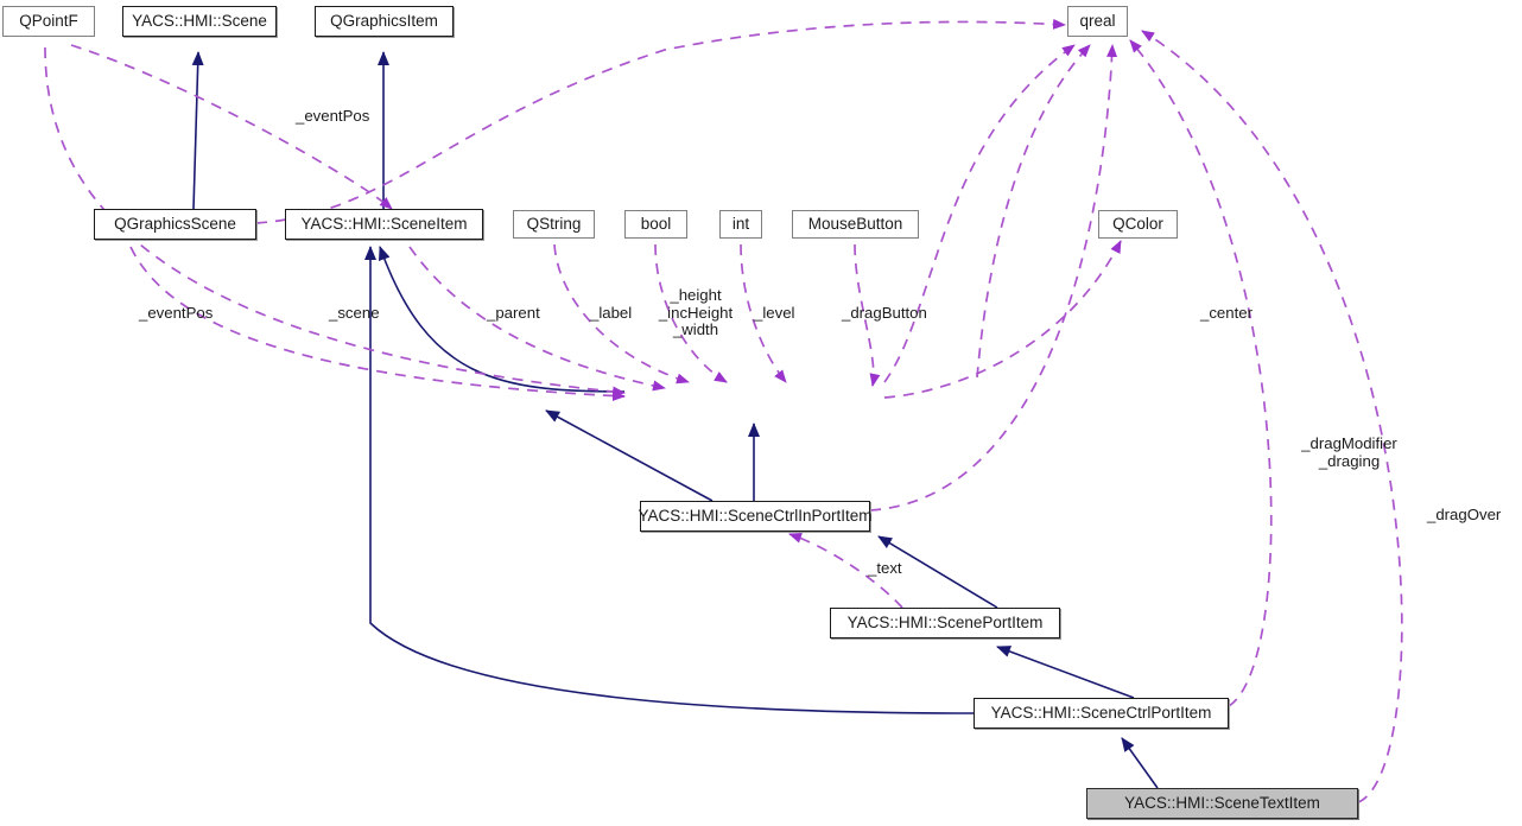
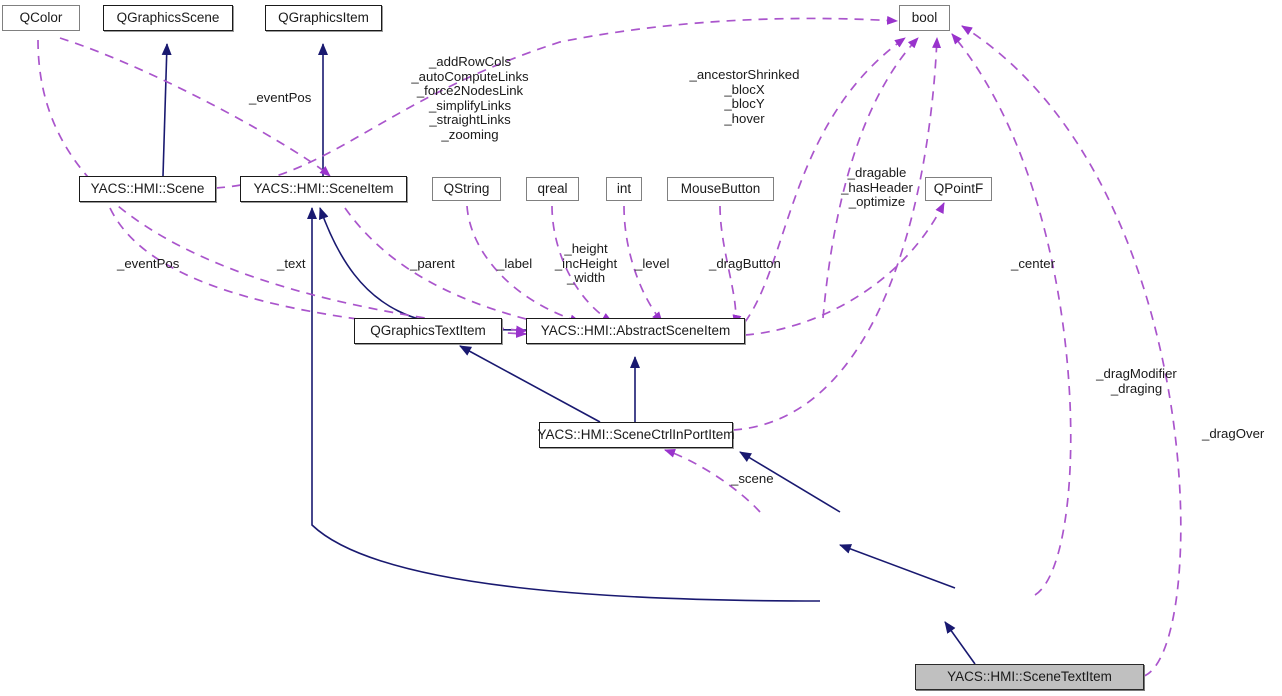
- QPointF
+ QColor
- YACS::HMI::Scene
+ QGraphicsScene
  QGraphicsItem
- qreal
+ bool
- QGraphicsScene
+ YACS::HMI::Scene
  YACS::HMI::SceneItem
  QString
- bool
+ qreal
  int
  MouseButton
- QColor
+ QPointF
+ QGraphicsTextItem
+ YACS::HMI::AbstractSceneItem
  YACS::HMI::SceneCtrlInPortItem
- YACS::HMI::ScenePortItem
- YACS::HMI::SceneCtrlPortItem
  YACS::HMI::SceneTextItem
  _eventPos
+ _addRowCols
+ _autoComputeLinks
+ _force2NodesLink
+ _simplifyLinks
+ _straightLinks
+ _zooming
+ _ancestorShrinked
+ _blocX
+ _blocY
+ _hover
+ _dragable
+ _hasHeader
+ _optimize
  _eventPos
- _scene
+ _text
  _parent
  _label
  _height
  _incHeight
  _width
  _level
  _dragButton
  _center
  _dragModifier
  _draging
  _dragOver
- _text
+ _scene
